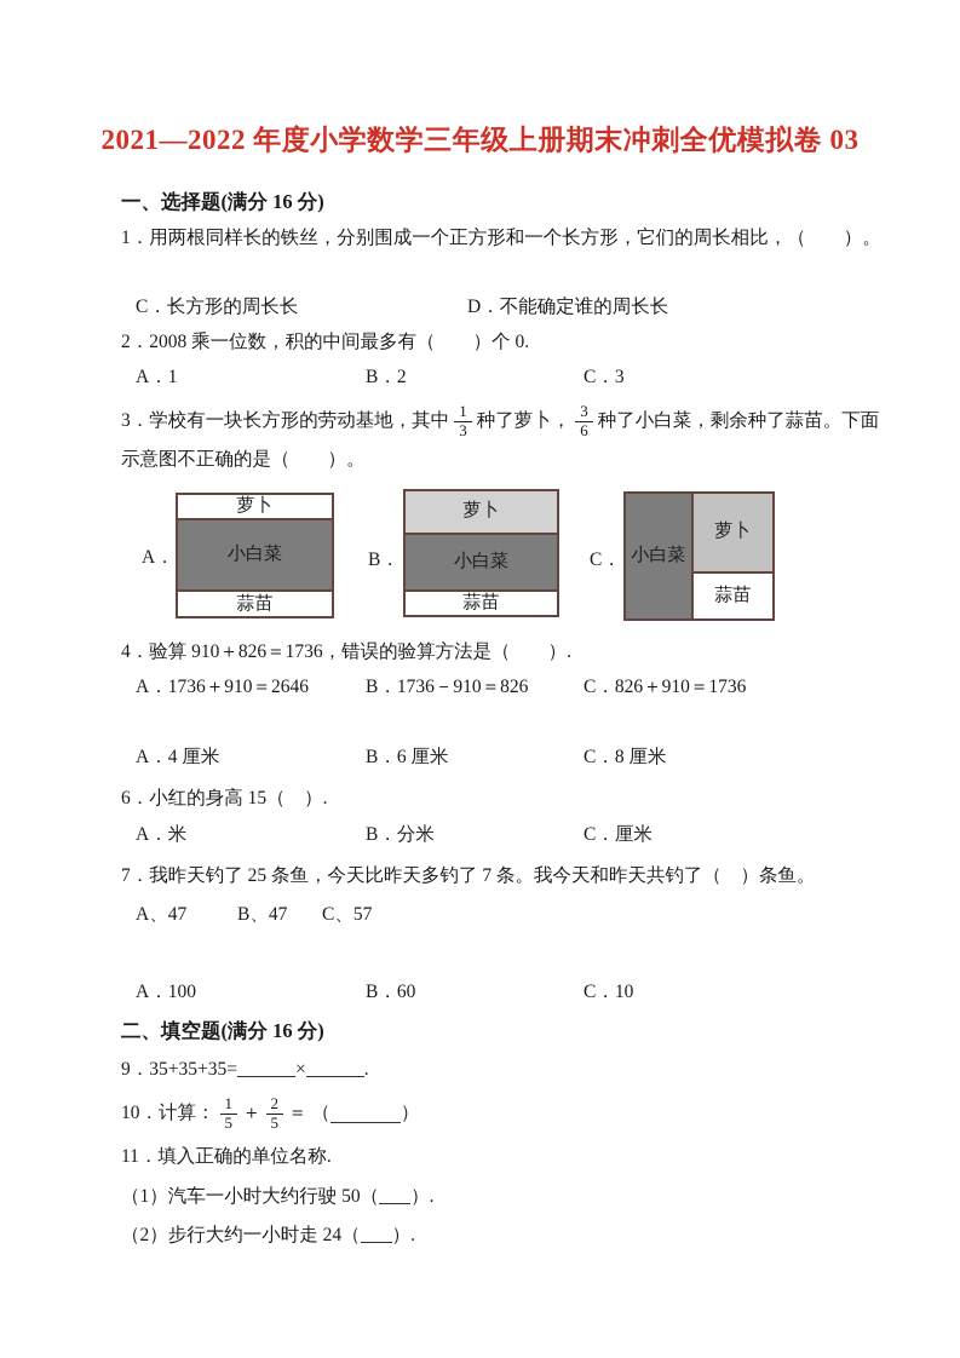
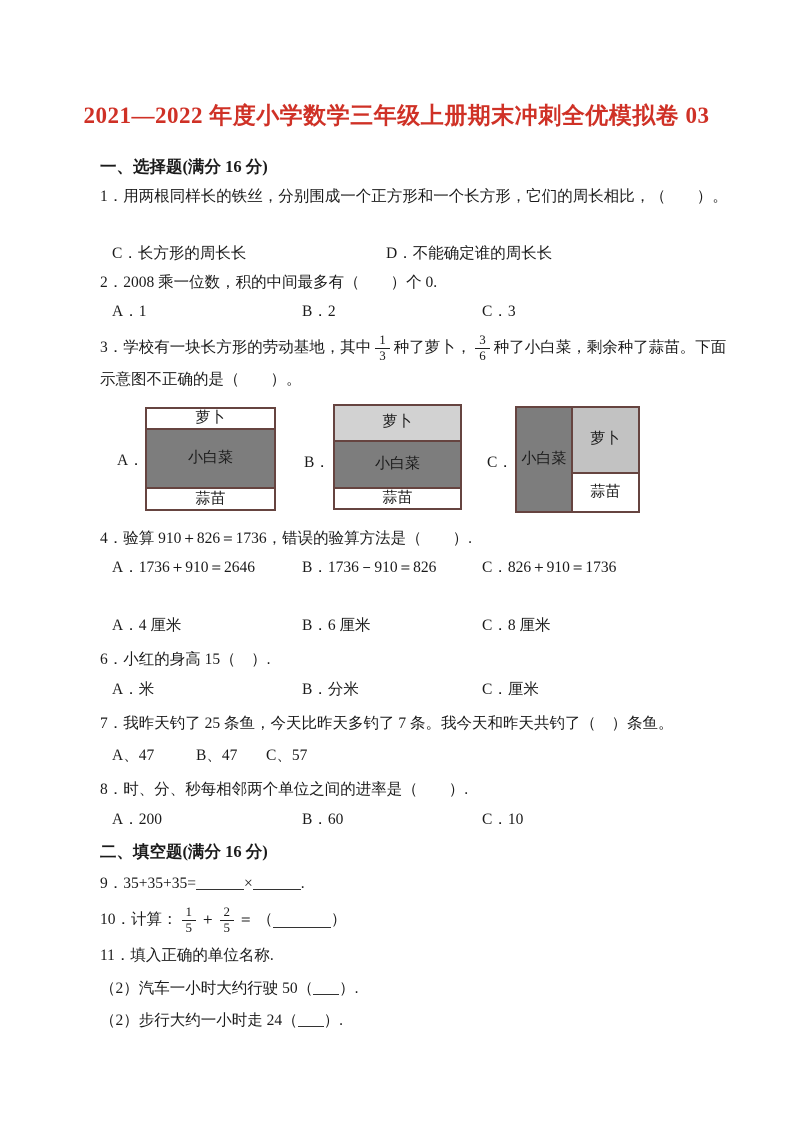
  2021—2022 年度小学数学三年级上册期末冲刺全优模拟卷 03
  一、选择题(满分 16 分)
  1．用两根同样长的铁丝，分别围成一个正方形和一个长方形，它们的周长相比，（ ）。
  C．长方形的周长长
  D．不能确定谁的周长长
  2．2008 乘一位数，积的中间最多有（ ）个 0.
  A．1
  B．2
  C．3
  3．学校有一块长方形的劳动基地，其中
  1
  3
  种了萝卜，
  3
  6
  种了小白菜，剩余种了蒜苗。下面
  示意图不正确的是（ ）。
  A．
  萝卜
  小白菜
  蒜苗
  B．
  萝卜
  小白菜
  蒜苗
  C．
  小白菜
  萝卜
  蒜苗
  4．验算 910＋826＝1736，错误的验算方法是（ ）.
  A．1736＋910＝2646
  B．1736－910＝826
  C．826＋910＝1736
  A．4 厘米
  B．6 厘米
  C．8 厘米
  6．小红的身高 15（ ）.
  A．米
  B．分米
  C．厘米
  7．我昨天钓了 25 条鱼，今天比昨天多钓了 7 条。我今天和昨天共钓了（ ）条鱼。
  A、47
  B、47
  C、57
+ 8．时、分、秒每相邻两个单位之间的进率是（ ）.
- A．100
+ A．200
  B．60
  C．10
  二、填空题(满分 16 分)
  9．35+35+35= × .
  10．计算：
  1
  5
  ＋
  2
  5
  ＝ （
  ）
  11．填入正确的单位名称.
- （1）汽车一小时大约行驶 50（ ）.
+ （2）汽车一小时大约行驶 50（ ）.
  （2）步行大约一小时走 24（ ）.
